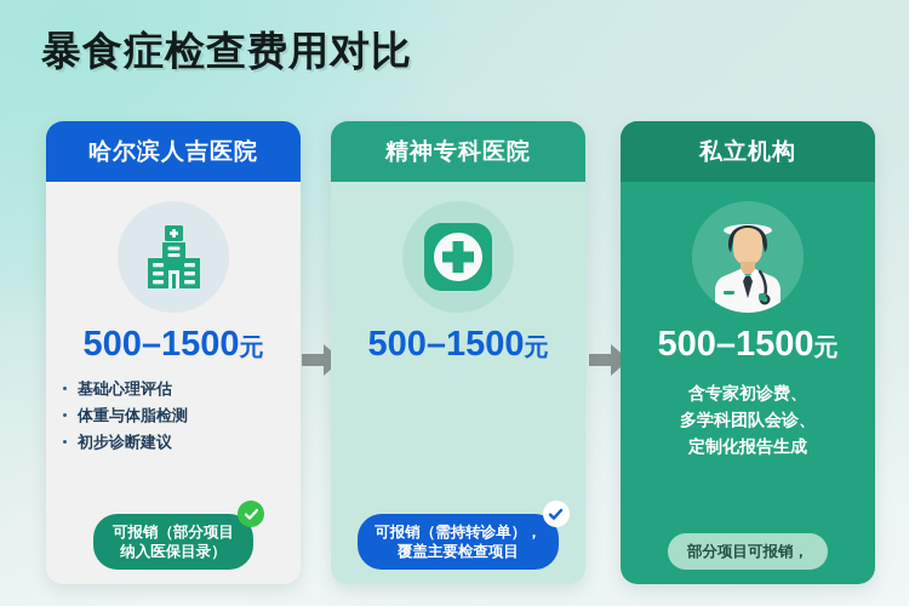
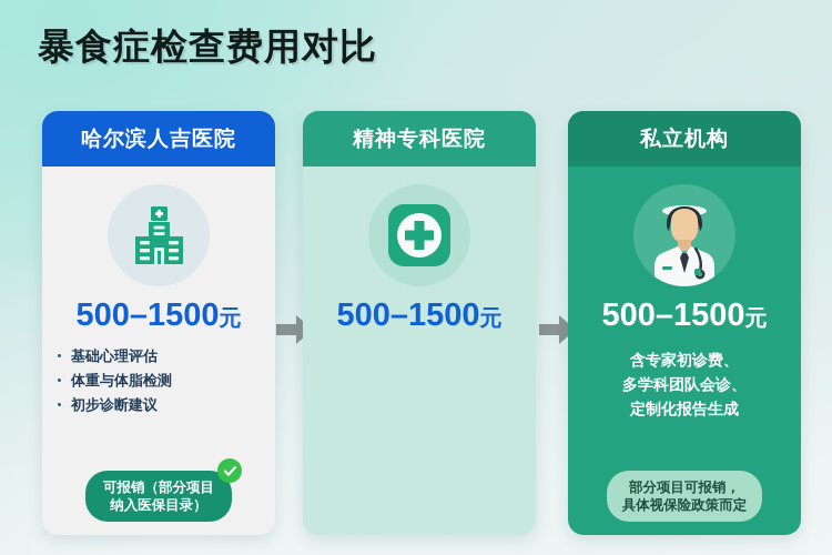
  暴食症检查费用对比
  哈尔滨人吉医院
  500–1500元
  基础心理评估
  体重与体脂检测
  初步诊断建议
  可报销（部分项目
  纳入医保目录）
  精神专科医院
  500–1500元
- 可报销（需持转诊单），
- 覆盖主要检查项目
  私立机构
  500–1500元
  含专家初诊费、
  多学科团队会诊、
  定制化报告生成
  部分项目可报销，
+ 具体视保险政策而定
